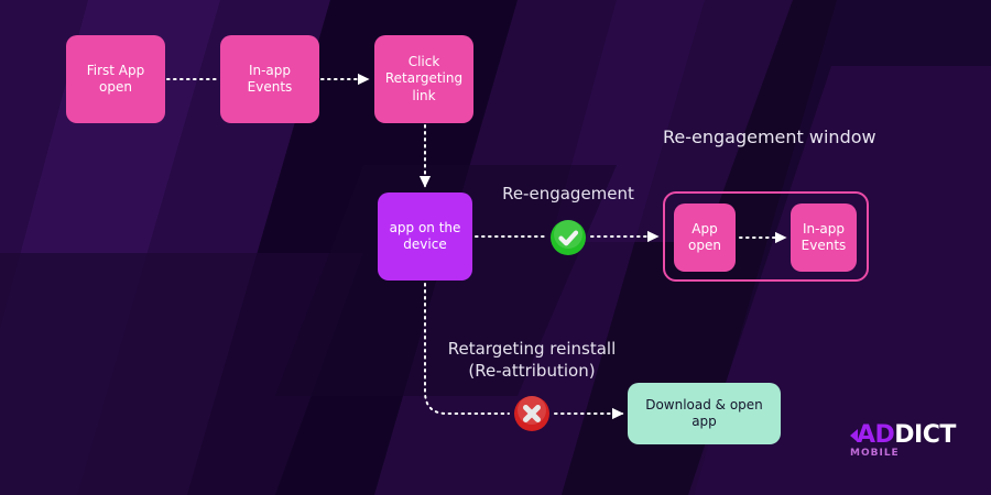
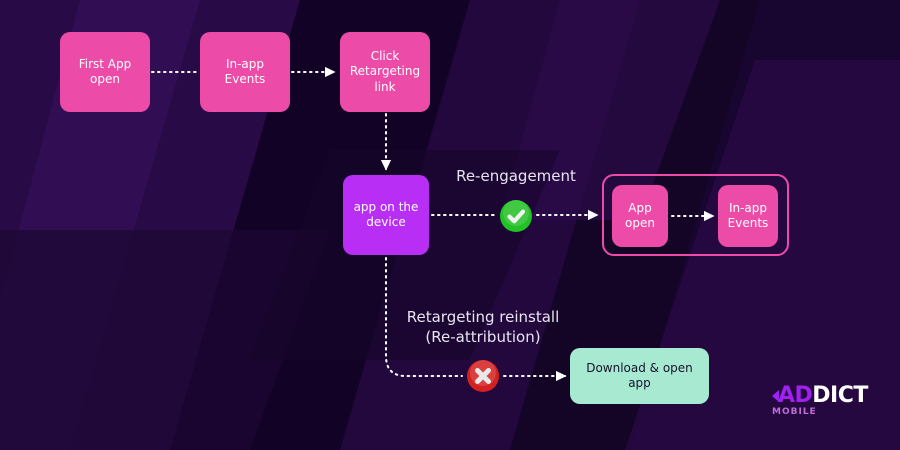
- Re-engagement window
  First App
  open
  In-app
  Events
  Click
  Retargeting
  link
  app on the
  device
  App
  open
  In-app
  Events
  Download & open app
  Re-engagement
  Retargeting reinstall
  (Re-attribution)
  AD
  DICT
  MOBILE
